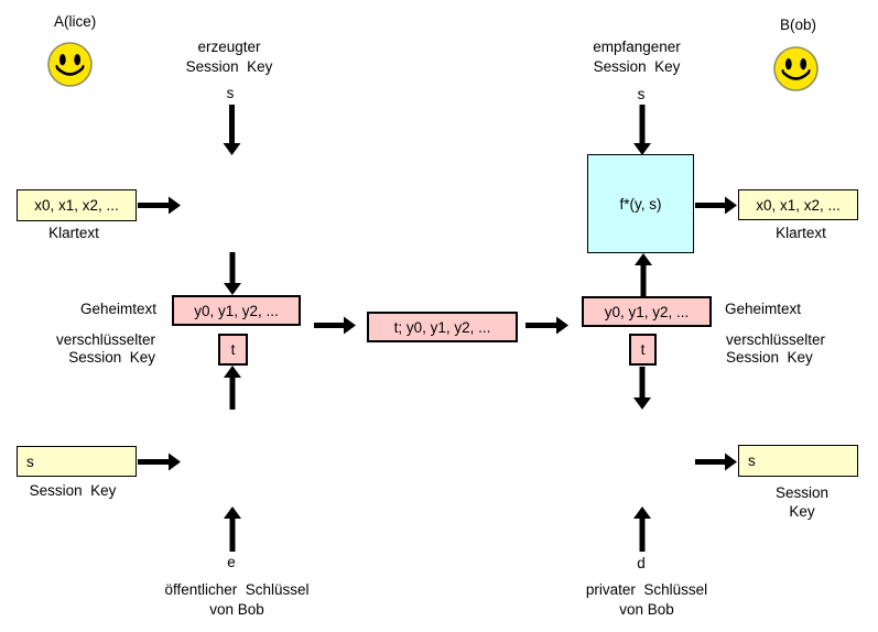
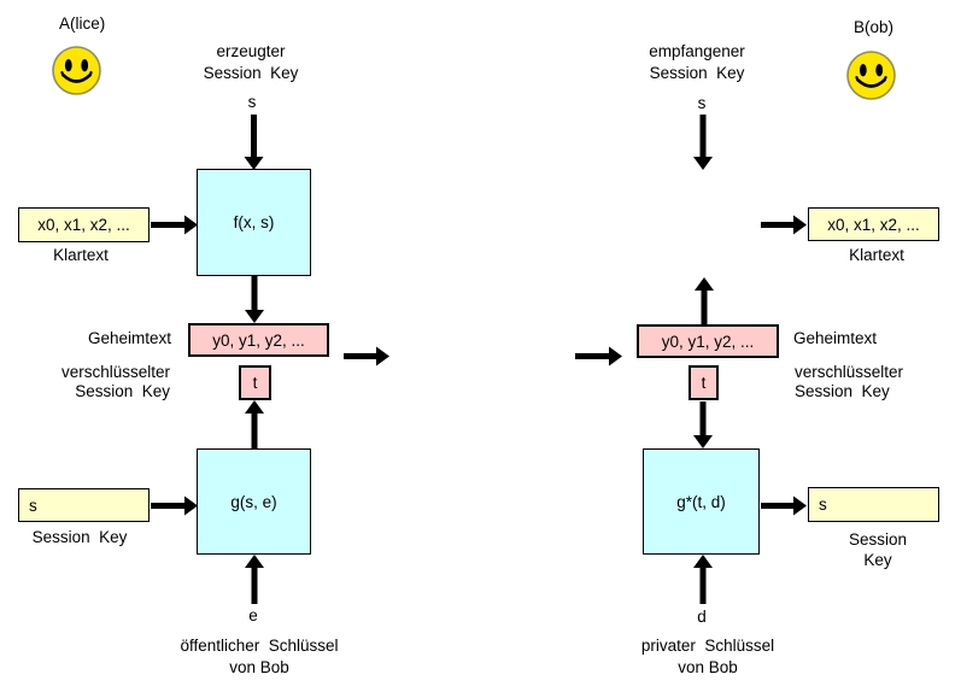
  A(lice)
  B(ob)
  erzeugter
  Session Key
  s
  empfangener
  Session Key
  s
  x0, x1, x2, ...
  Klartext
+ f(x, s)
  y0, y1, y2, ...
  Geheimtext
  t
  verschlüsselter
  Session Key
+ g(s, e)
  s
  Session Key
  e
  öffentlicher Schlüssel
  von Bob
- t; y0, y1, y2, ...
- f*(y, s)
  x0, x1, x2, ...
  Klartext
  y0, y1, y2, ...
  Geheimtext
  t
  verschlüsselter
  Session Key
+ g*(t, d)
  s
  Session Key
  d
  privater Schlüssel
  von Bob
